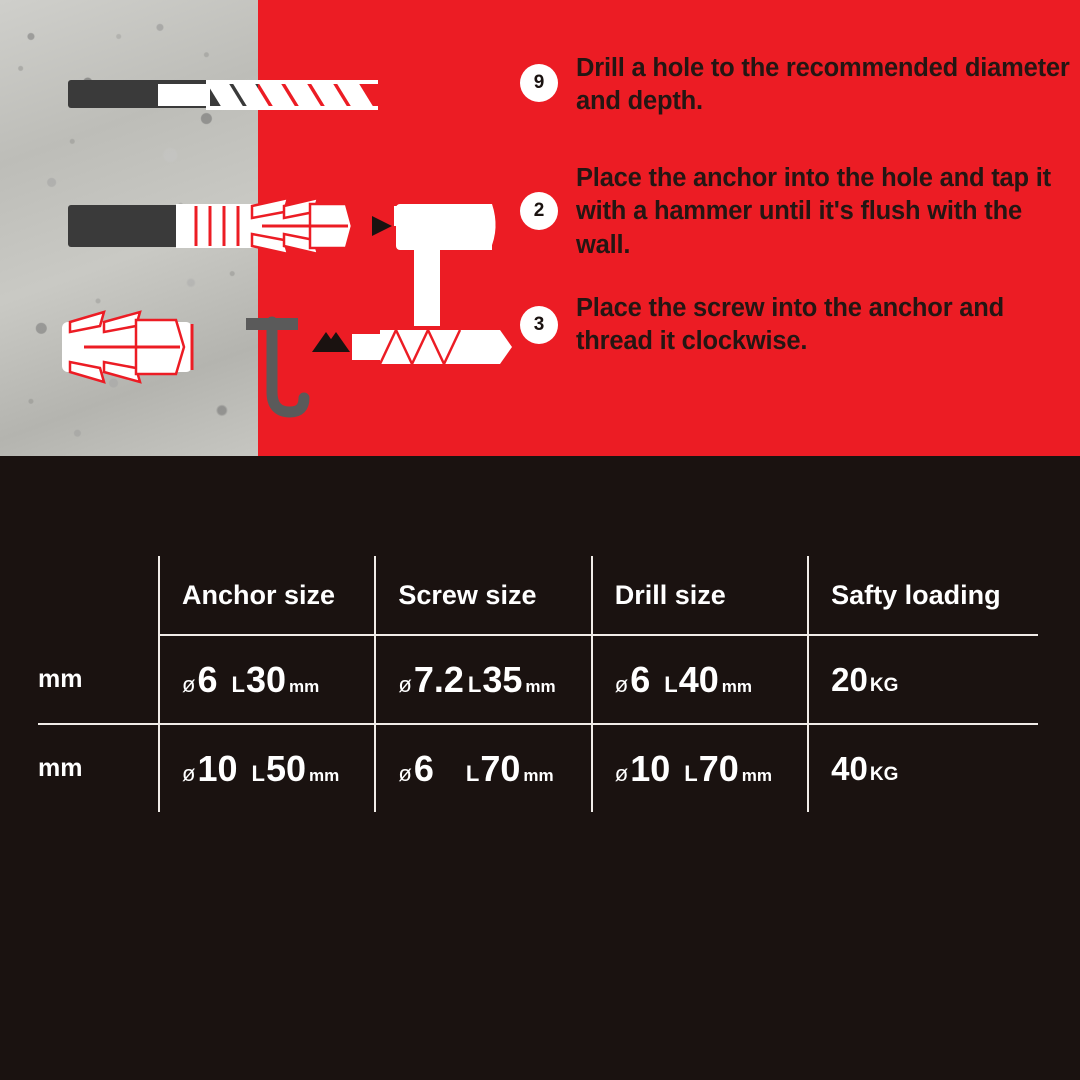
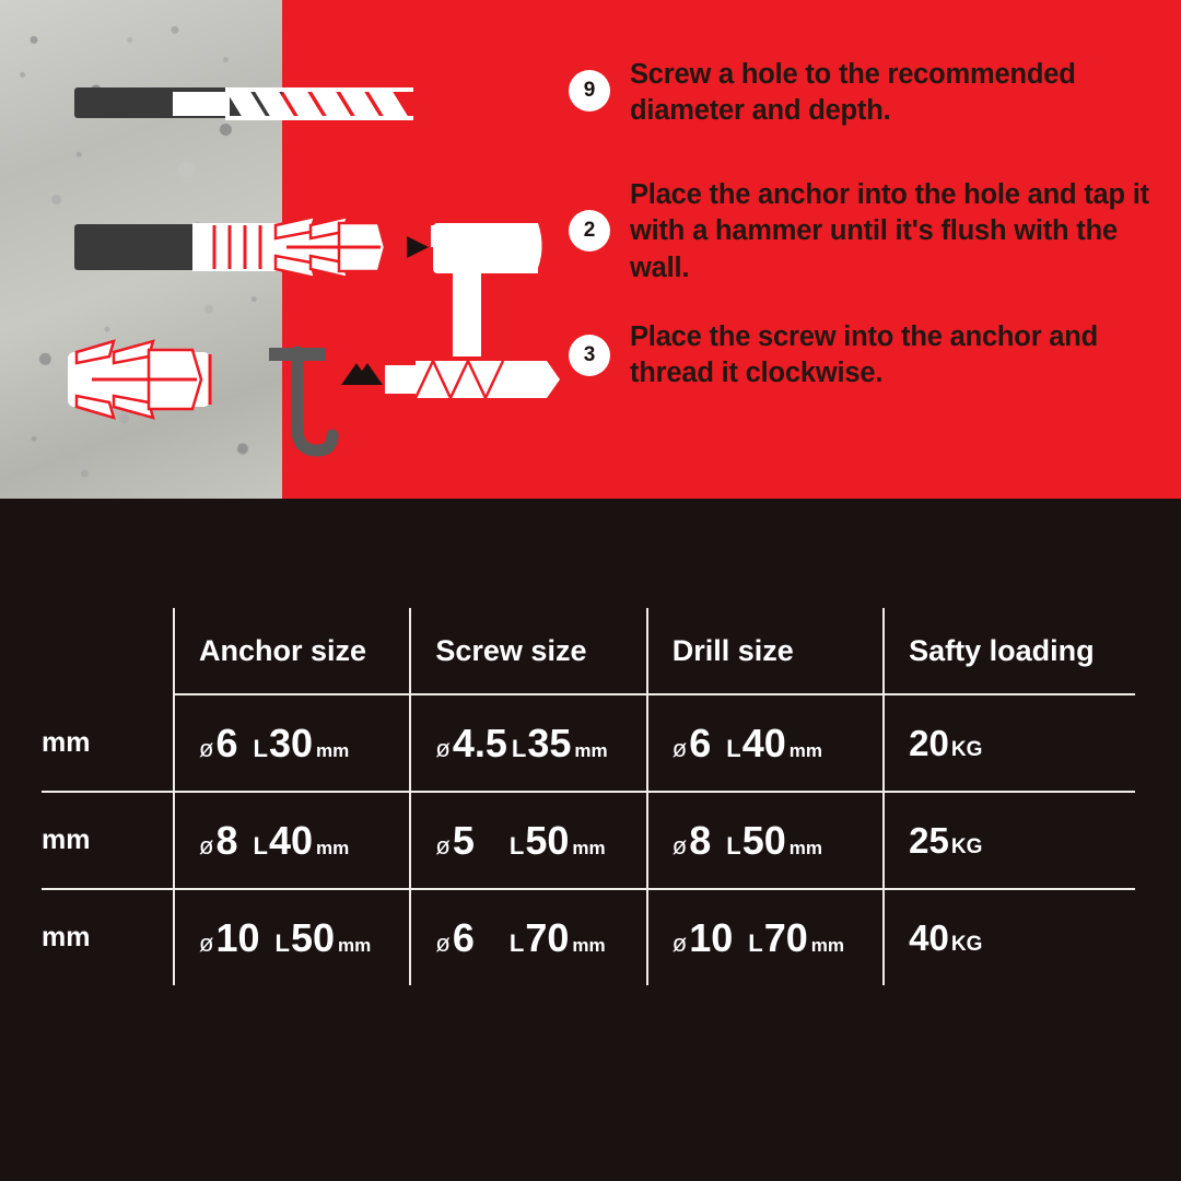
  9
- Drill a hole to the recommended diameter and depth.
+ Screw a hole to the recommended diameter and depth.
  2
  Place the anchor into the hole and tap it with a hammer until it's flush with the wall.
  3
  Place the screw into the anchor and thread it clockwise.
  	Anchor size	Screw size	Drill size	Safty loading
- mm	ø 6 L 30 mm	ø 7.2 L 35 mm	ø 6 L 40 mm	20KG
+ mm	ø 6 L 30 mm	ø 4.5 L 35 mm	ø 6 L 40 mm	20KG
+ mm	ø 8 L 40 mm	ø 5 L 50 mm	ø 8 L 50 mm	25KG
  mm	ø 10 L 50 mm	ø 6 L 70 mm	ø 10 L 70 mm	40KG
